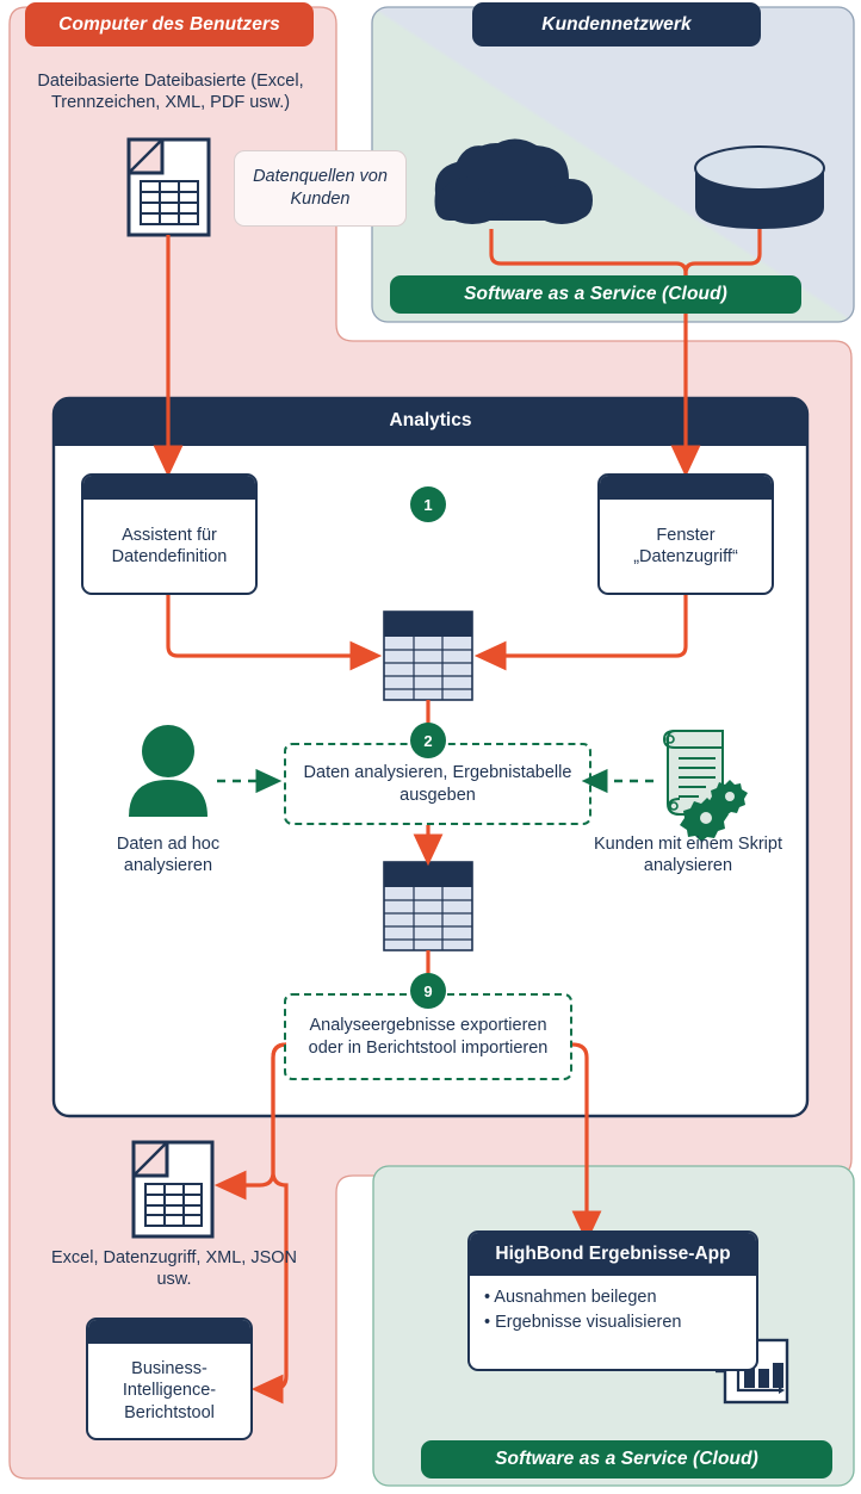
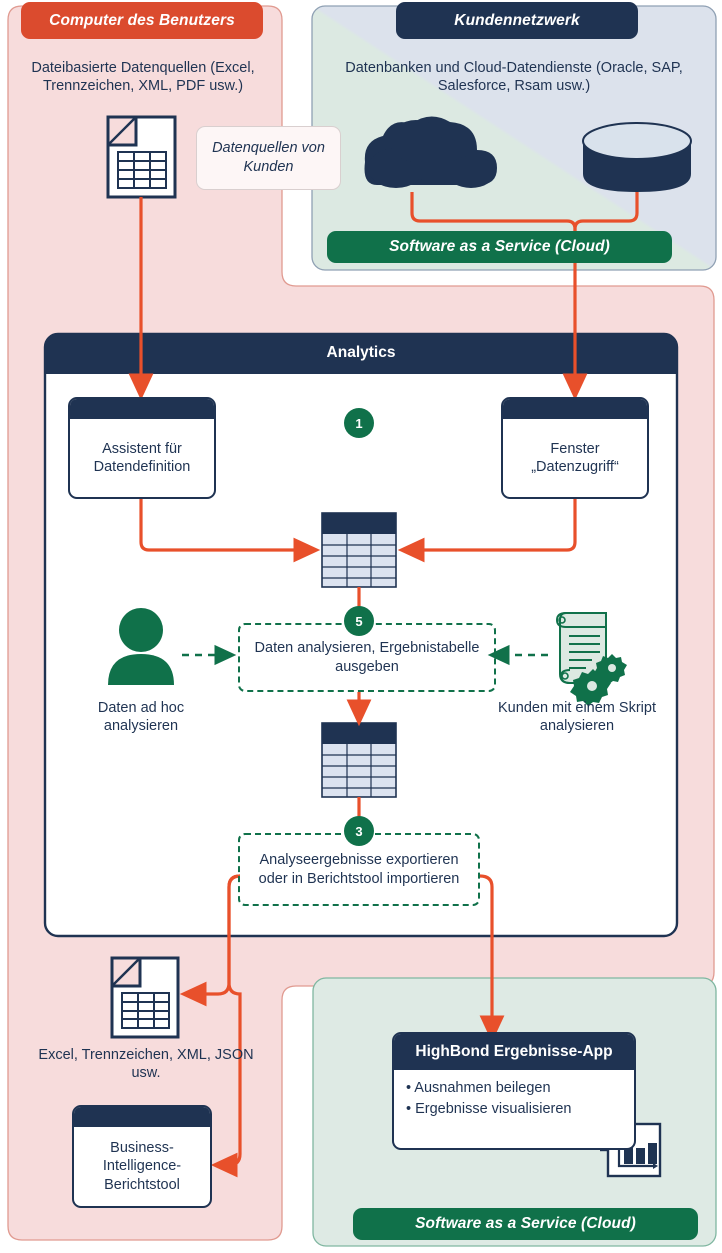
  Computer des Benutzers
  Kundennetzwerk
  Software as a Service (Cloud)
  Software as a Service (Cloud)
- Dateibasierte Dateibasierte (Excel, Trennzeichen, XML, PDF usw.)
+ Dateibasierte Datenquellen (Excel, Trennzeichen, XML, PDF usw.)
+ Datenbanken und Cloud-Datendienste (Oracle, SAP, Salesforce, Rsam usw.)
  Datenquellen von Kunden
  Analytics
  Assistent für Datendefinition
  Fenster „Datenzugriff“
  1
  Daten analysieren, Ergebnistabelle ausgeben
- 2
+ 5
  Analyseergebnisse exportieren oder in Berichtstool importieren
- 9
+ 3
  Daten ad hoc analysieren
  Kunden mit einem Skript analysieren
- Excel, Datenzugriff, XML, JSON usw.
+ Excel, Trennzeichen, XML, JSON usw.
  Business-Intelligence-Berichtstool
  HighBond Ergebnisse-App
  • Ausnahmen beilegen
  • Ergebnisse visualisieren
